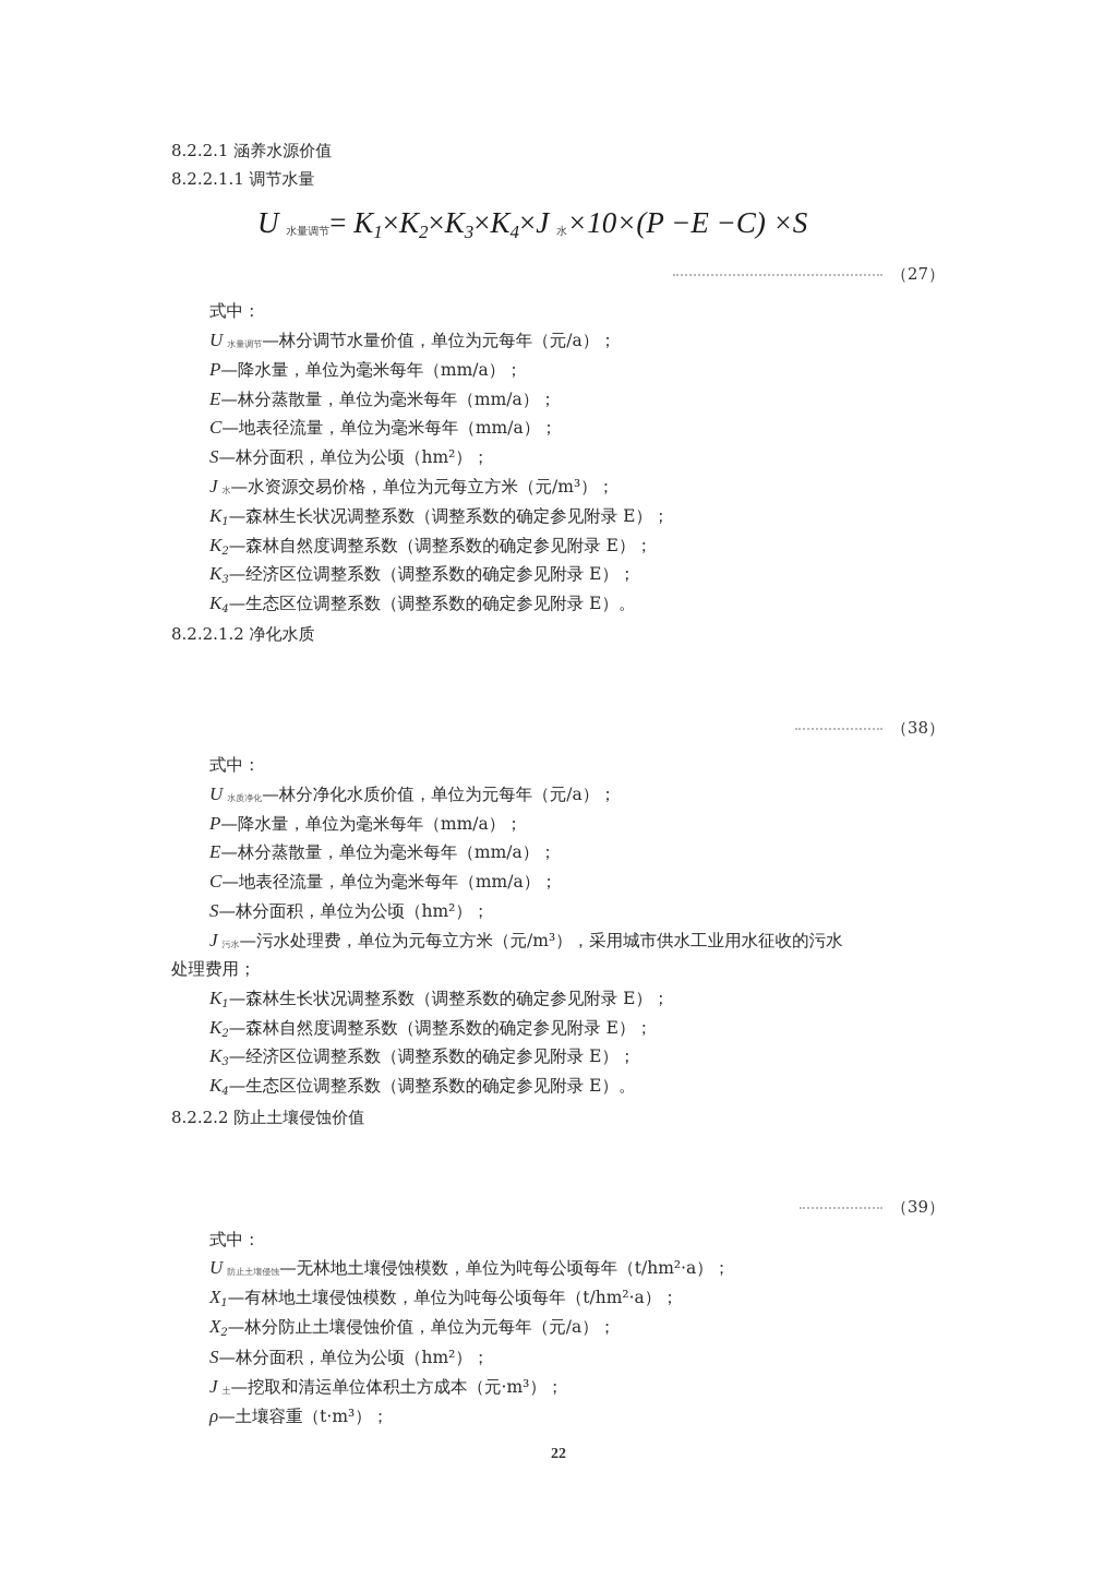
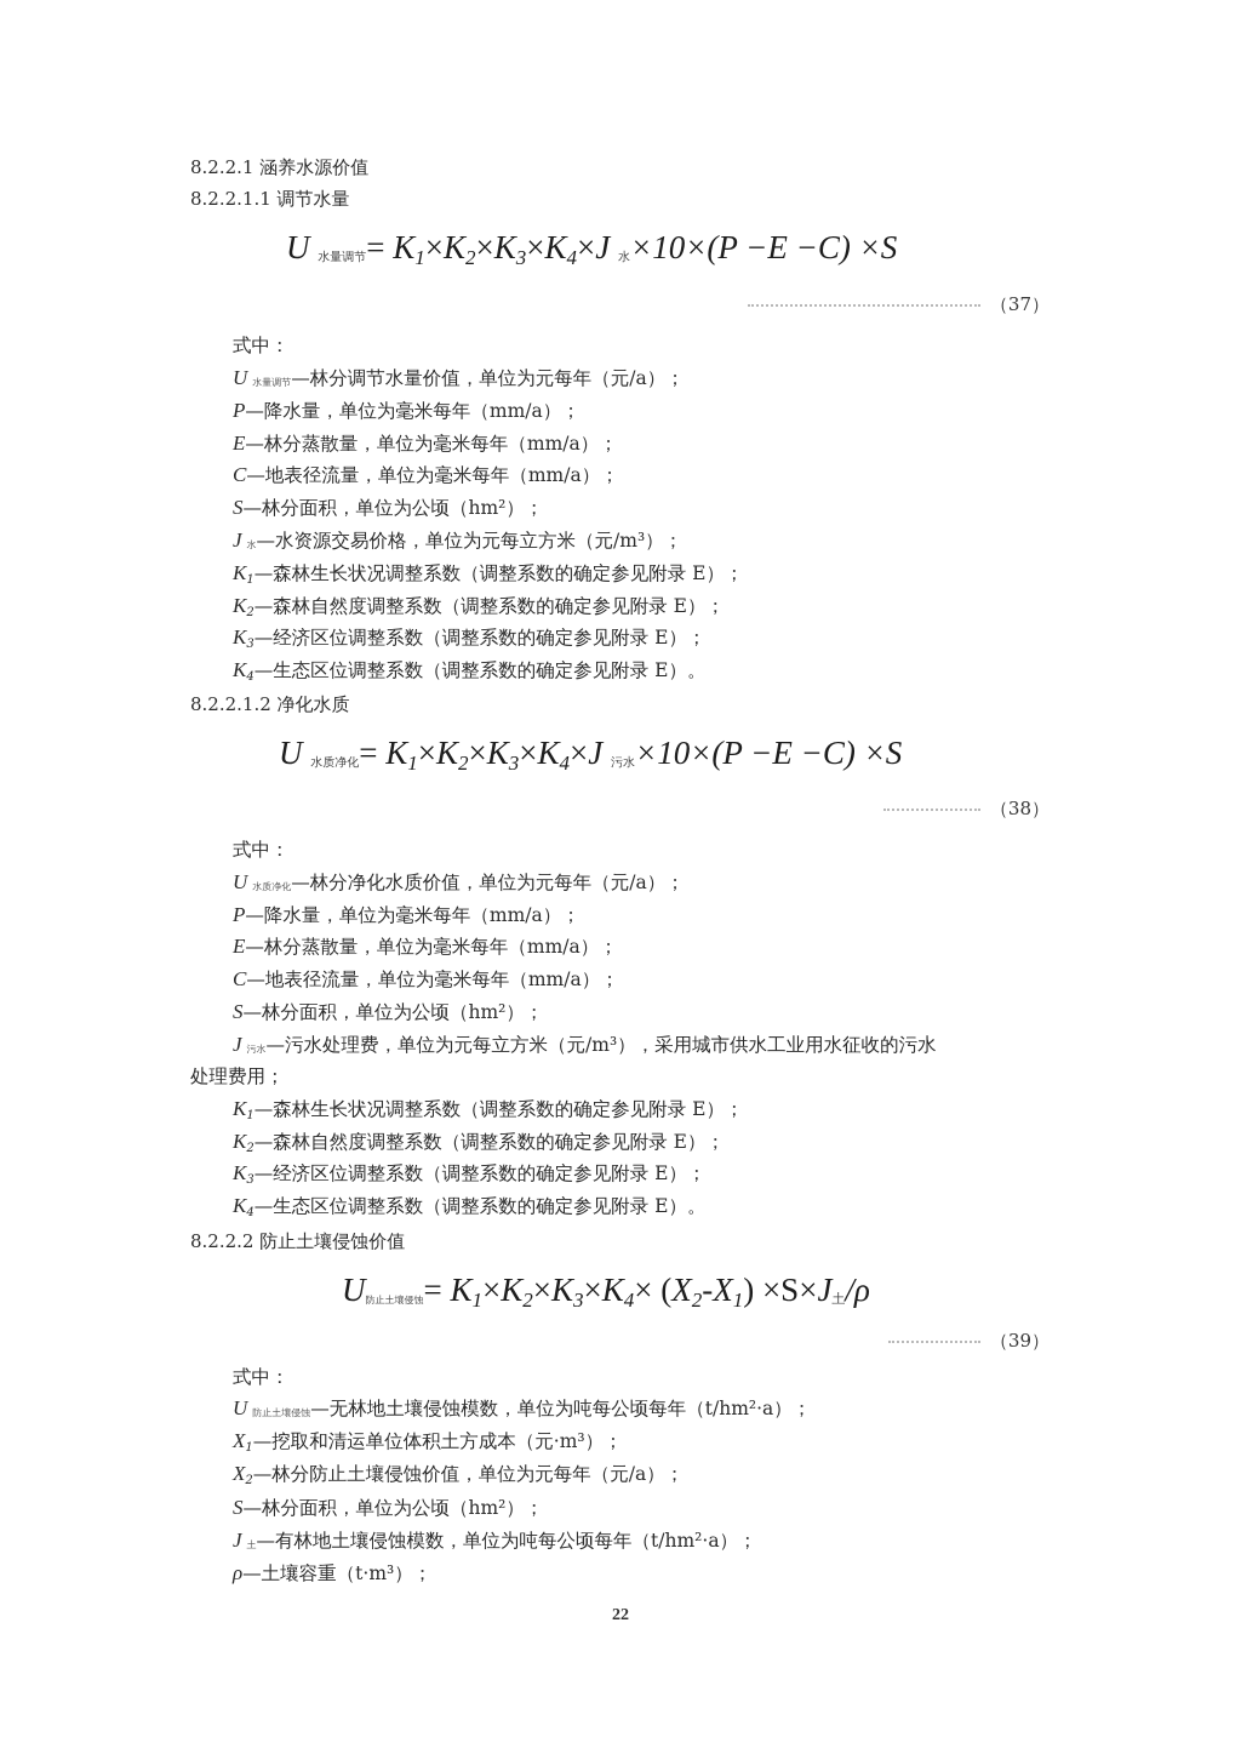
  8.2.2.1 涵养水源价值
  8.2.2.1.1 调节水量
  U 水量调节= K1×K2×K3×K4×J 水×10×(P −E −C) ×S
- （27）
+ （37）
  式中：
  U 水量调节—林分调节水量价值，单位为元每年（元/a）；
  P—降水量，单位为毫米每年（mm/a）；
  E—林分蒸散量，单位为毫米每年（mm/a）；
  C—地表径流量，单位为毫米每年（mm/a）；
  S—林分面积，单位为公顷（hm²）；
  J 水—水资源交易价格，单位为元每立方米（元/m³）；
  K1—森林生长状况调整系数（调整系数的确定参见附录 E）；
  K2—森林自然度调整系数（调整系数的确定参见附录 E）；
  K3—经济区位调整系数（调整系数的确定参见附录 E）；
  K4—生态区位调整系数（调整系数的确定参见附录 E）。
  8.2.2.1.2 净化水质
+ U 水质净化= K1×K2×K3×K4×J 污水×10×(P −E −C) ×S
  （38）
  式中：
  U 水质净化—林分净化水质价值，单位为元每年（元/a）；
  P—降水量，单位为毫米每年（mm/a）；
  E—林分蒸散量，单位为毫米每年（mm/a）；
  C—地表径流量，单位为毫米每年（mm/a）；
  S—林分面积，单位为公顷（hm²）；
  J 污水—污水处理费，单位为元每立方米（元/m³），采用城市供水工业用水征收的污水
  处理费用；
  K1—森林生长状况调整系数（调整系数的确定参见附录 E）；
  K2—森林自然度调整系数（调整系数的确定参见附录 E）；
  K3—经济区位调整系数（调整系数的确定参见附录 E）；
  K4—生态区位调整系数（调整系数的确定参见附录 E）。
  8.2.2.2 防止土壤侵蚀价值
+ U防止土壤侵蚀= K1×K2×K3×K4× (X2-X1) ×S×J土/ρ
  （39）
  式中：
  U 防止土壤侵蚀—无林地土壤侵蚀模数，单位为吨每公顷每年（t/hm²·a）；
- X1—有林地土壤侵蚀模数，单位为吨每公顷每年（t/hm²·a）；
+ X1—挖取和清运单位体积土方成本（元·m³）；
  X2—林分防止土壤侵蚀价值，单位为元每年（元/a）；
  S—林分面积，单位为公顷（hm²）；
- J 土—挖取和清运单位体积土方成本（元·m³）；
+ J 土—有林地土壤侵蚀模数，单位为吨每公顷每年（t/hm²·a）；
  ρ—土壤容重（t·m³）；
  22
